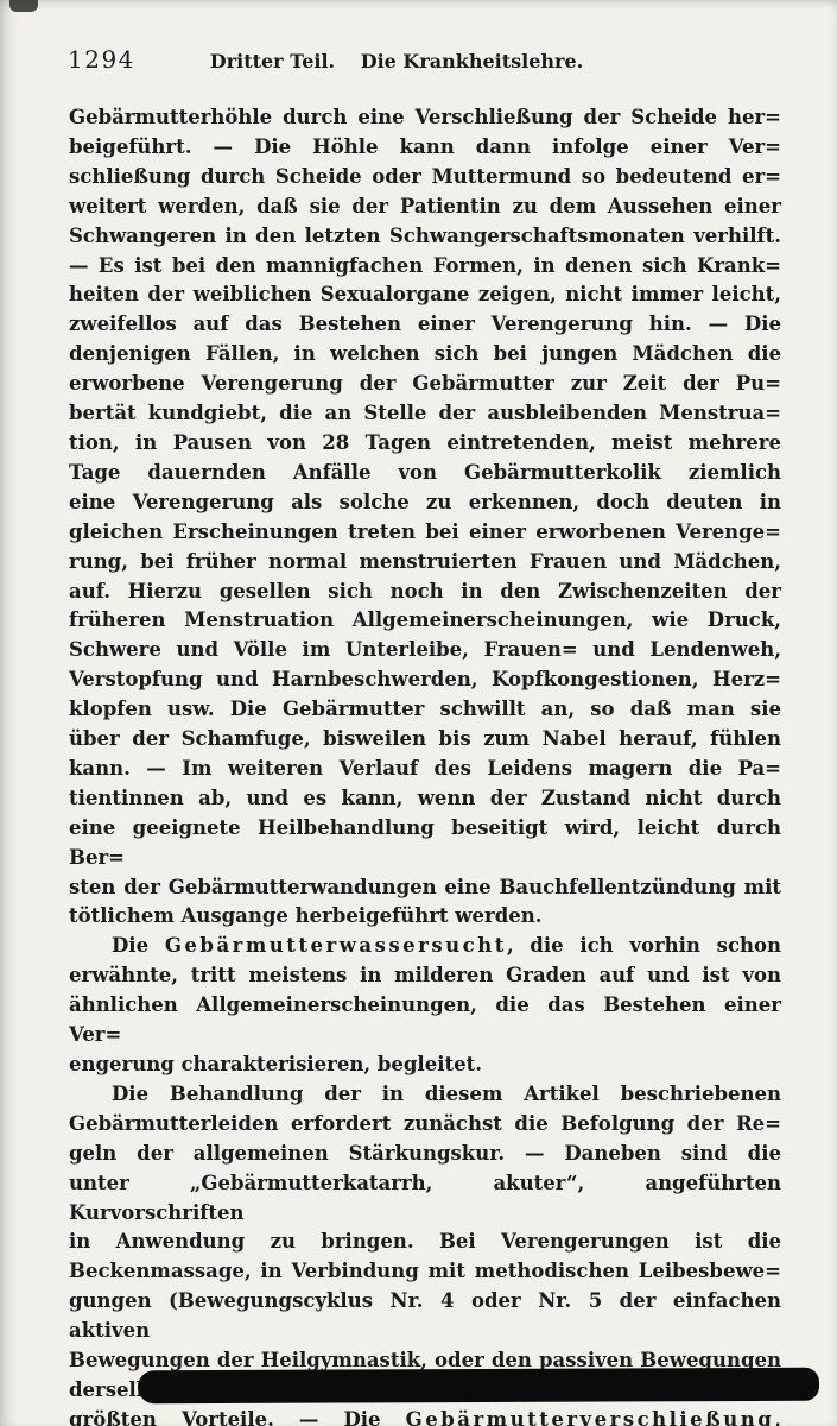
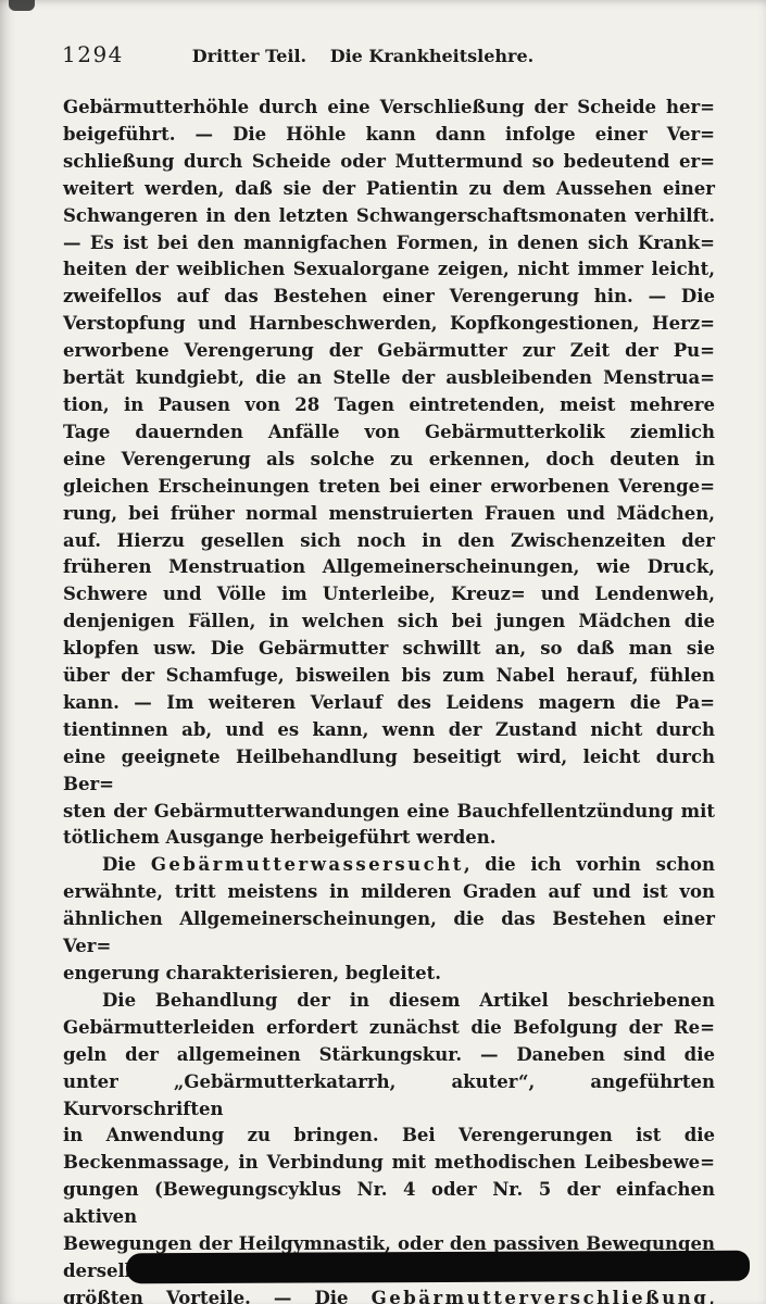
  1294
  Dritter Teil. Die Krankheitslehre.
  Gebärmutterhöhle durch eine Verschließung der Scheide her=
  beigeführt. — Die Höhle kann dann infolge einer Ver=
  schließung durch Scheide oder Muttermund so bedeutend er=
  weitert werden, daß sie der Patientin zu dem Aussehen einer
  Schwangeren in den letzten Schwangerschaftsmonaten verhilft.
  — Es ist bei den mannigfachen Formen, in denen sich Krank=
  heiten der weiblichen Sexualorgane zeigen, nicht immer leicht,
  zweifellos auf das Bestehen einer Verengerung hin. — Die
- denjenigen Fällen, in welchen sich bei jungen Mädchen die
+ Verstopfung und Harnbeschwerden, Kopfkongestionen, Herz=
  erworbene Verengerung der Gebärmutter zur Zeit der Pu=
  bertät kundgiebt, die an Stelle der ausbleibenden Menstrua=
  tion, in Pausen von 28 Tagen eintretenden, meist mehrere
  Tage dauernden Anfälle von Gebärmutterkolik ziemlich
  eine Verengerung als solche zu erkennen, doch deuten in
  gleichen Erscheinungen treten bei einer erworbenen Verenge=
  rung, bei früher normal menstruierten Frauen und Mädchen,
  auf. Hierzu gesellen sich noch in den Zwischenzeiten der
  früheren Menstruation Allgemeinerscheinungen, wie Druck,
- Schwere und Völle im Unterleibe, Frauen= und Lendenweh,
+ Schwere und Völle im Unterleibe, Kreuz= und Lendenweh,
- Verstopfung und Harnbeschwerden, Kopfkongestionen, Herz=
+ denjenigen Fällen, in welchen sich bei jungen Mädchen die
  klopfen usw. Die Gebärmutter schwillt an, so daß man sie
  über der Schamfuge, bisweilen bis zum Nabel herauf, fühlen
  kann. — Im weiteren Verlauf des Leidens magern die Pa=
  tientinnen ab, und es kann, wenn der Zustand nicht durch
  eine geeignete Heilbehandlung beseitigt wird, leicht durch Ber=
  sten der Gebärmutterwandungen eine Bauchfellentzündung mit
  tötlichem Ausgange herbeigeführt werden.
  Die Gebärmutterwassersucht, die ich vorhin schon
  erwähnte, tritt meistens in milderen Graden auf und ist von
  ähnlichen Allgemeinerscheinungen, die das Bestehen einer Ver=
  engerung charakterisieren, begleitet.
  Die Behandlung der in diesem Artikel beschriebenen
  Gebärmutterleiden erfordert zunächst die Befolgung der Re=
  geln der allgemeinen Stärkungskur. — Daneben sind die
  unter „Gebärmutterkatarrh, akuter“, angeführten Kurvorschriften
  in Anwendung zu bringen. Bei Verengerungen ist die
  Beckenmassage, in Verbindung mit methodischen Leibesbewe=
  gungen (Bewegungscyklus Nr. 4 oder Nr. 5 der einfachen aktiven
  Bewegungen der Heilgymnastik, oder den passiven Bewegungen
  größten Vorteile. — Die Gebärmutterverschließung,
